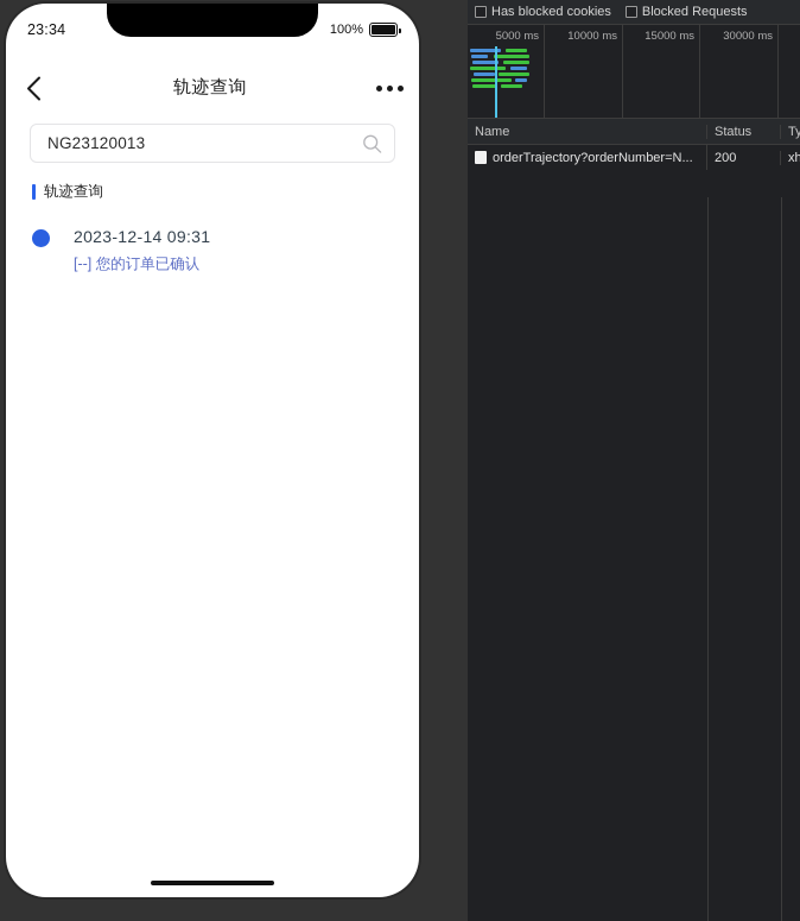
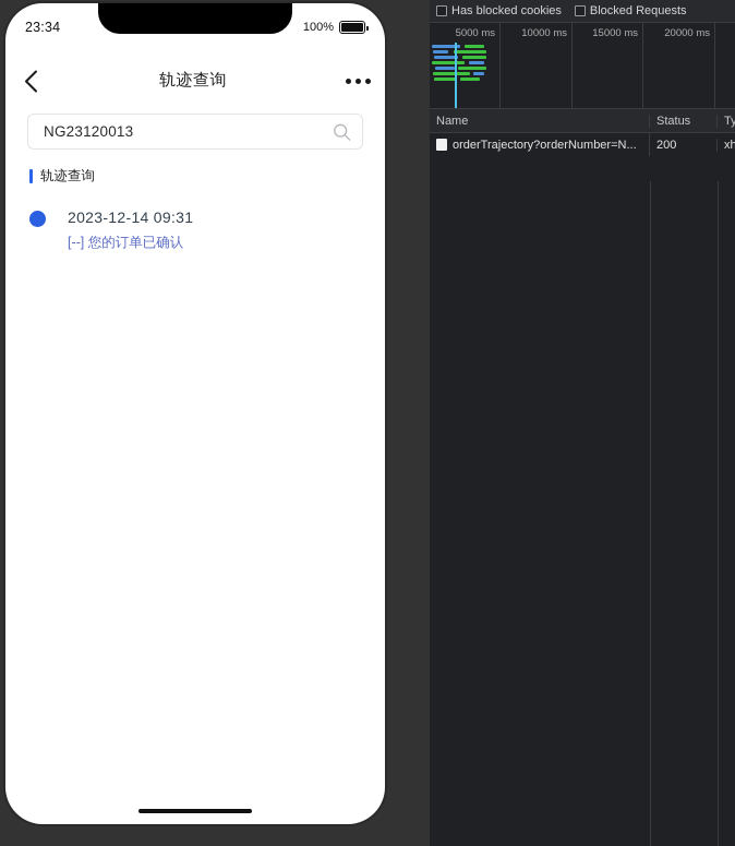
  23:34
  100%
  轨迹查询
  NG23120013
  轨迹查询
  2023-12-14 09:31
  [--] 您的订单已确认
  Has blocked cookies
  Blocked Requests
  5000 ms
  10000 ms
  15000 ms
- 30000 ms
+ 20000 ms
  Name
  Status
  Ty
  orderTrajectory?orderNumber=N...
  200
  xh
